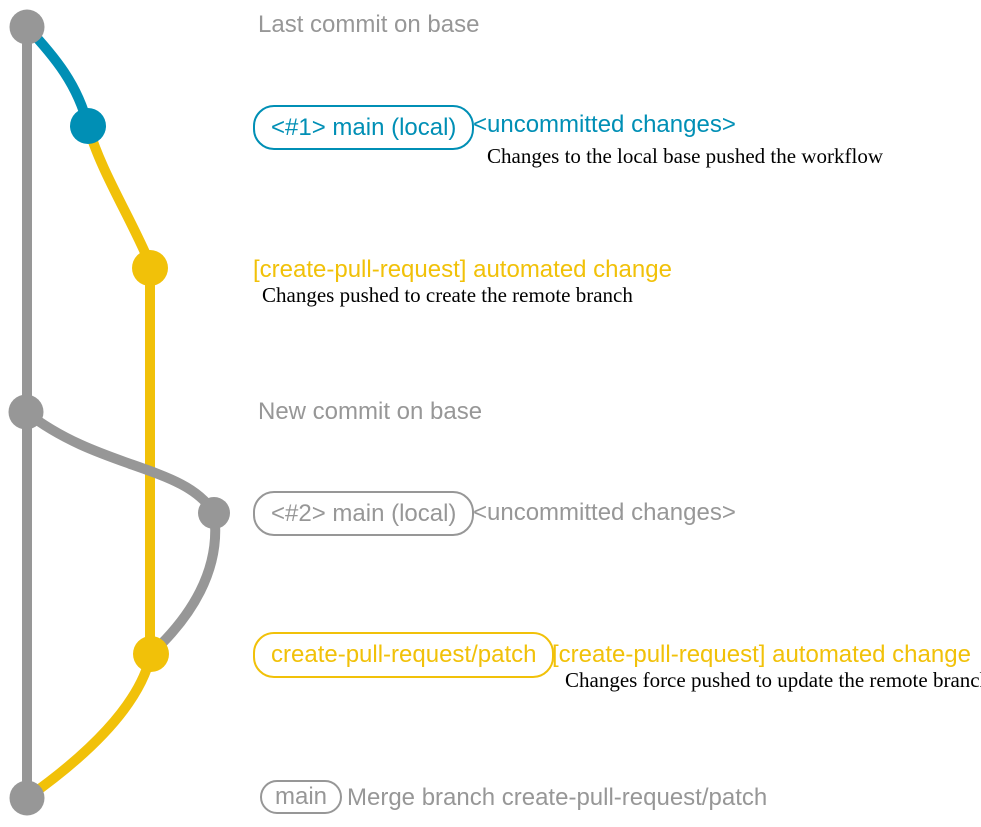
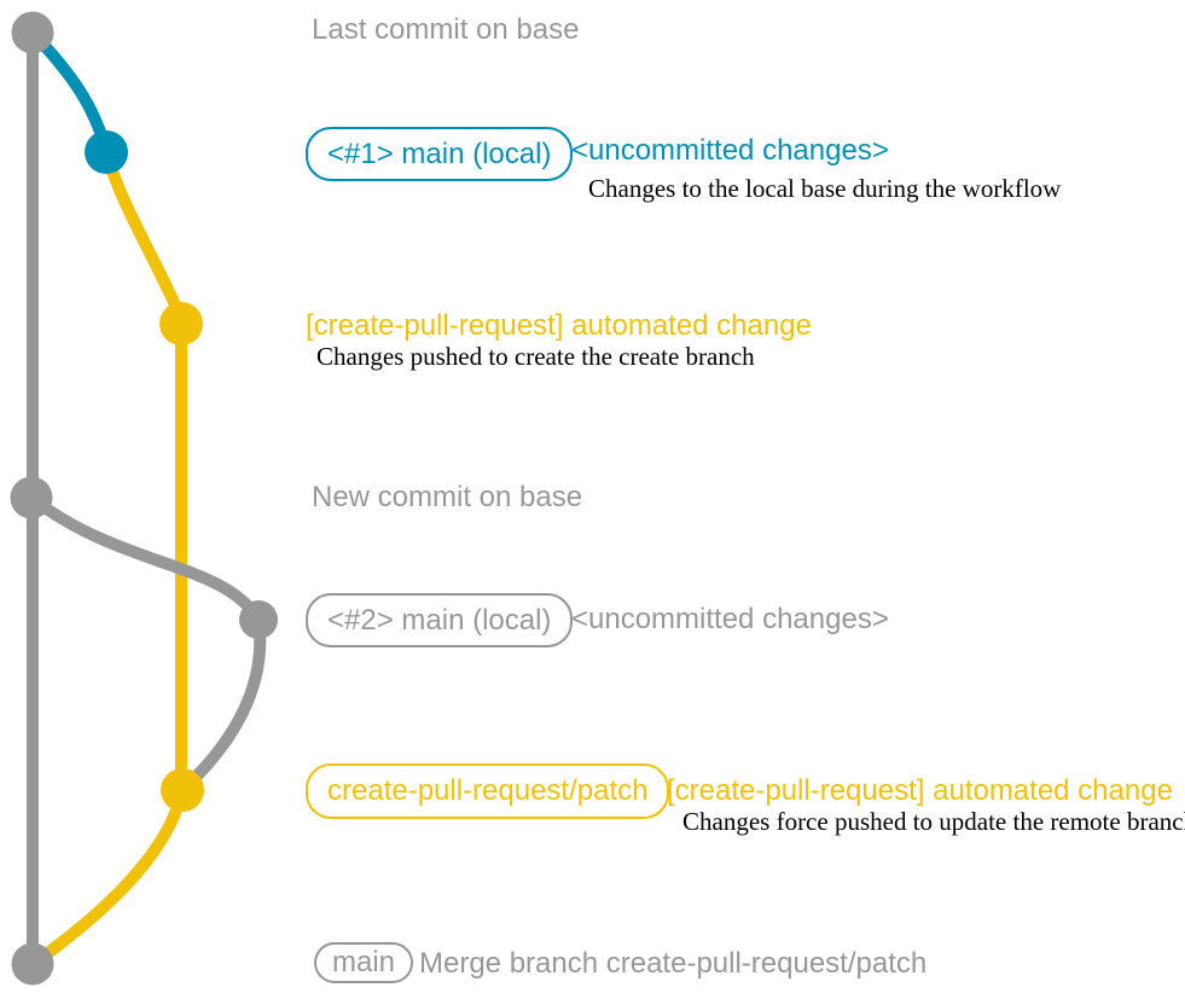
  Last commit on base
  <#1> main (local)
  <uncommitted changes>
- Changes to the local base pushed the workflow
+ Changes to the local base during the workflow
  [create-pull-request] automated change
- Changes pushed to create the remote branch
+ Changes pushed to create the create branch
  New commit on base
  <#2> main (local)
  <uncommitted changes>
  create-pull-request/patch
  [create-pull-request] automated change
  Changes force pushed to update the remote branc
  main
  Merge branch create-pull-request/patch
